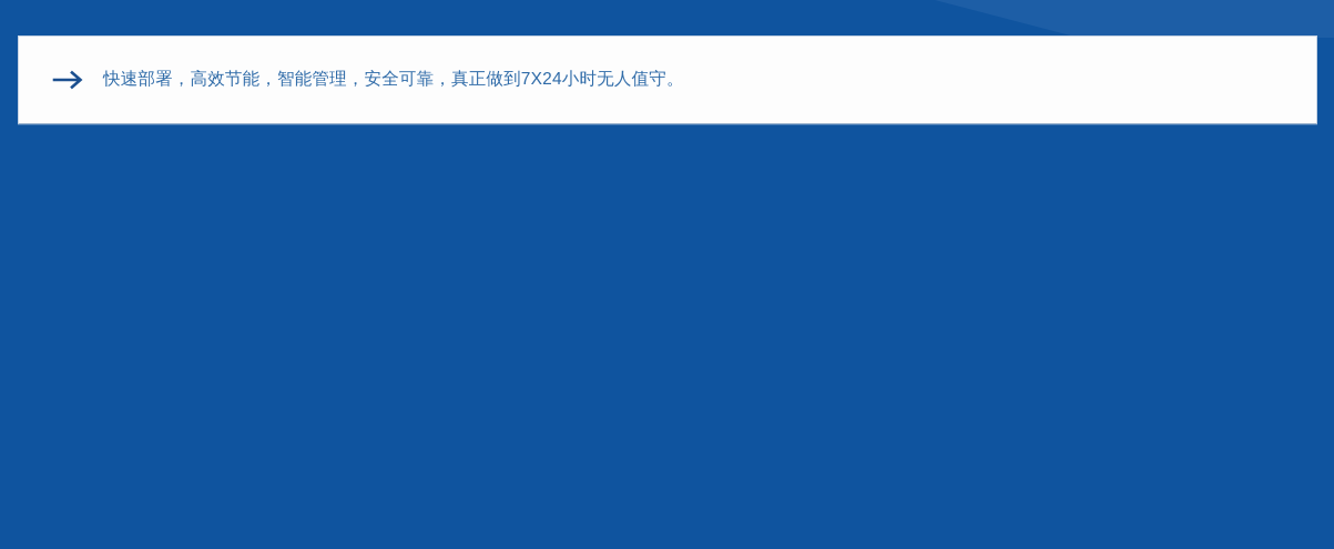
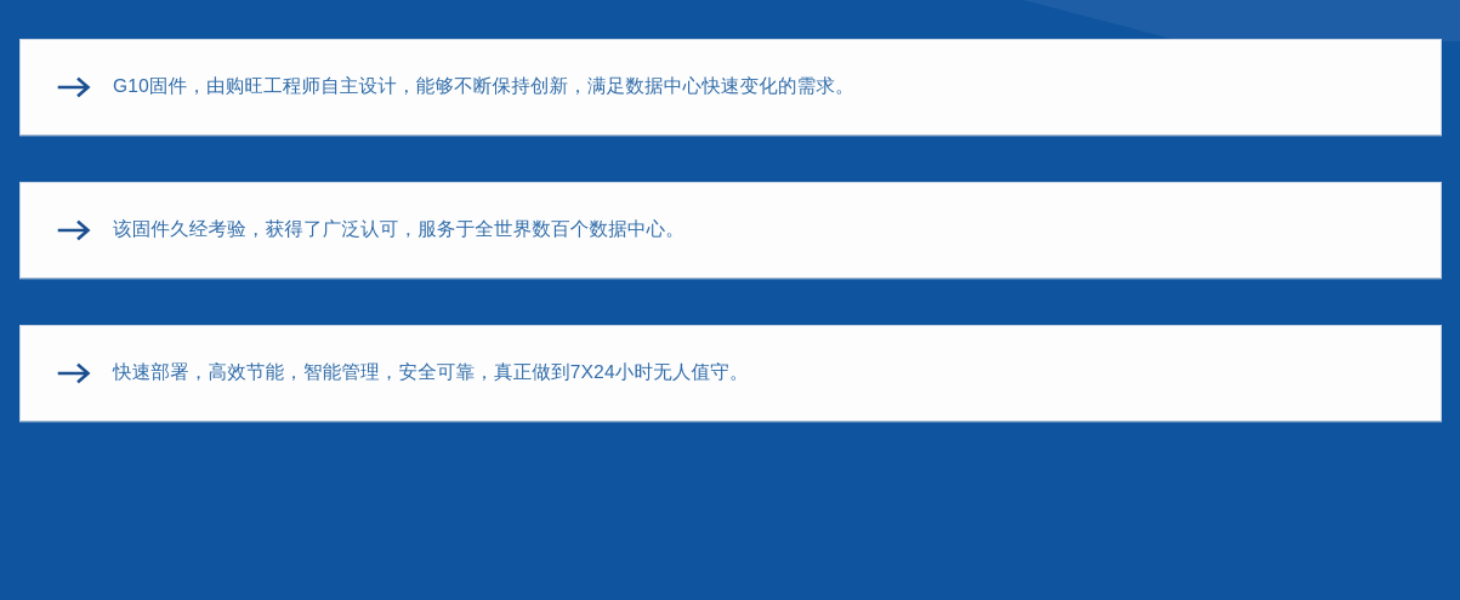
+ G10固件，由购旺工程师自主设计，能够不断保持创新，满足数据中心快速变化的需求。
+ 该固件久经考验，获得了广泛认可，服务于全世界数百个数据中心。
  快速部署，高效节能，智能管理，安全可靠，真正做到7X24小时无人值守。
